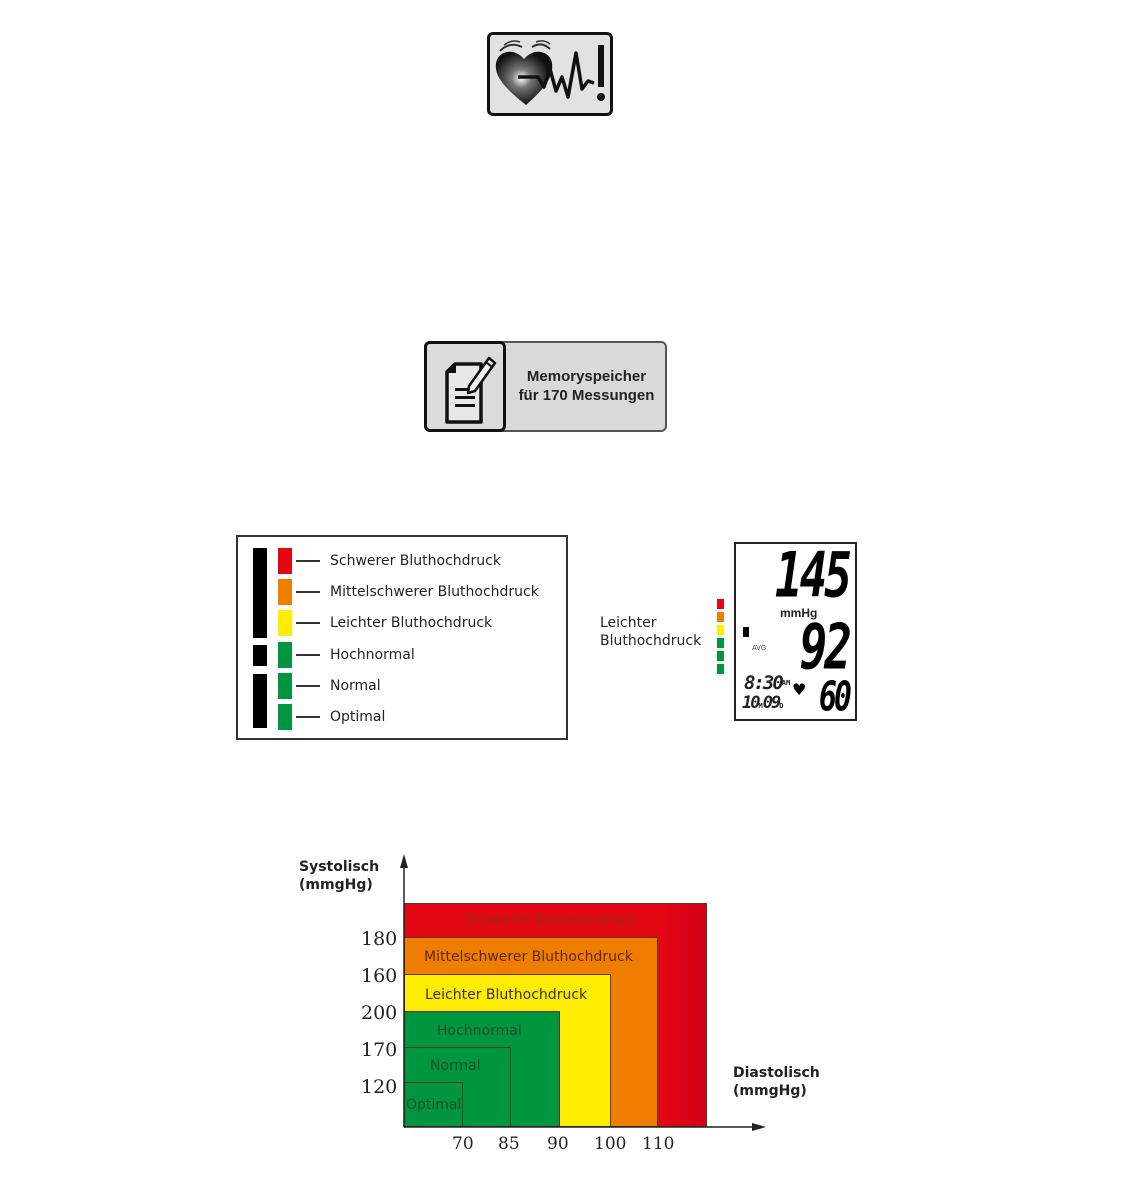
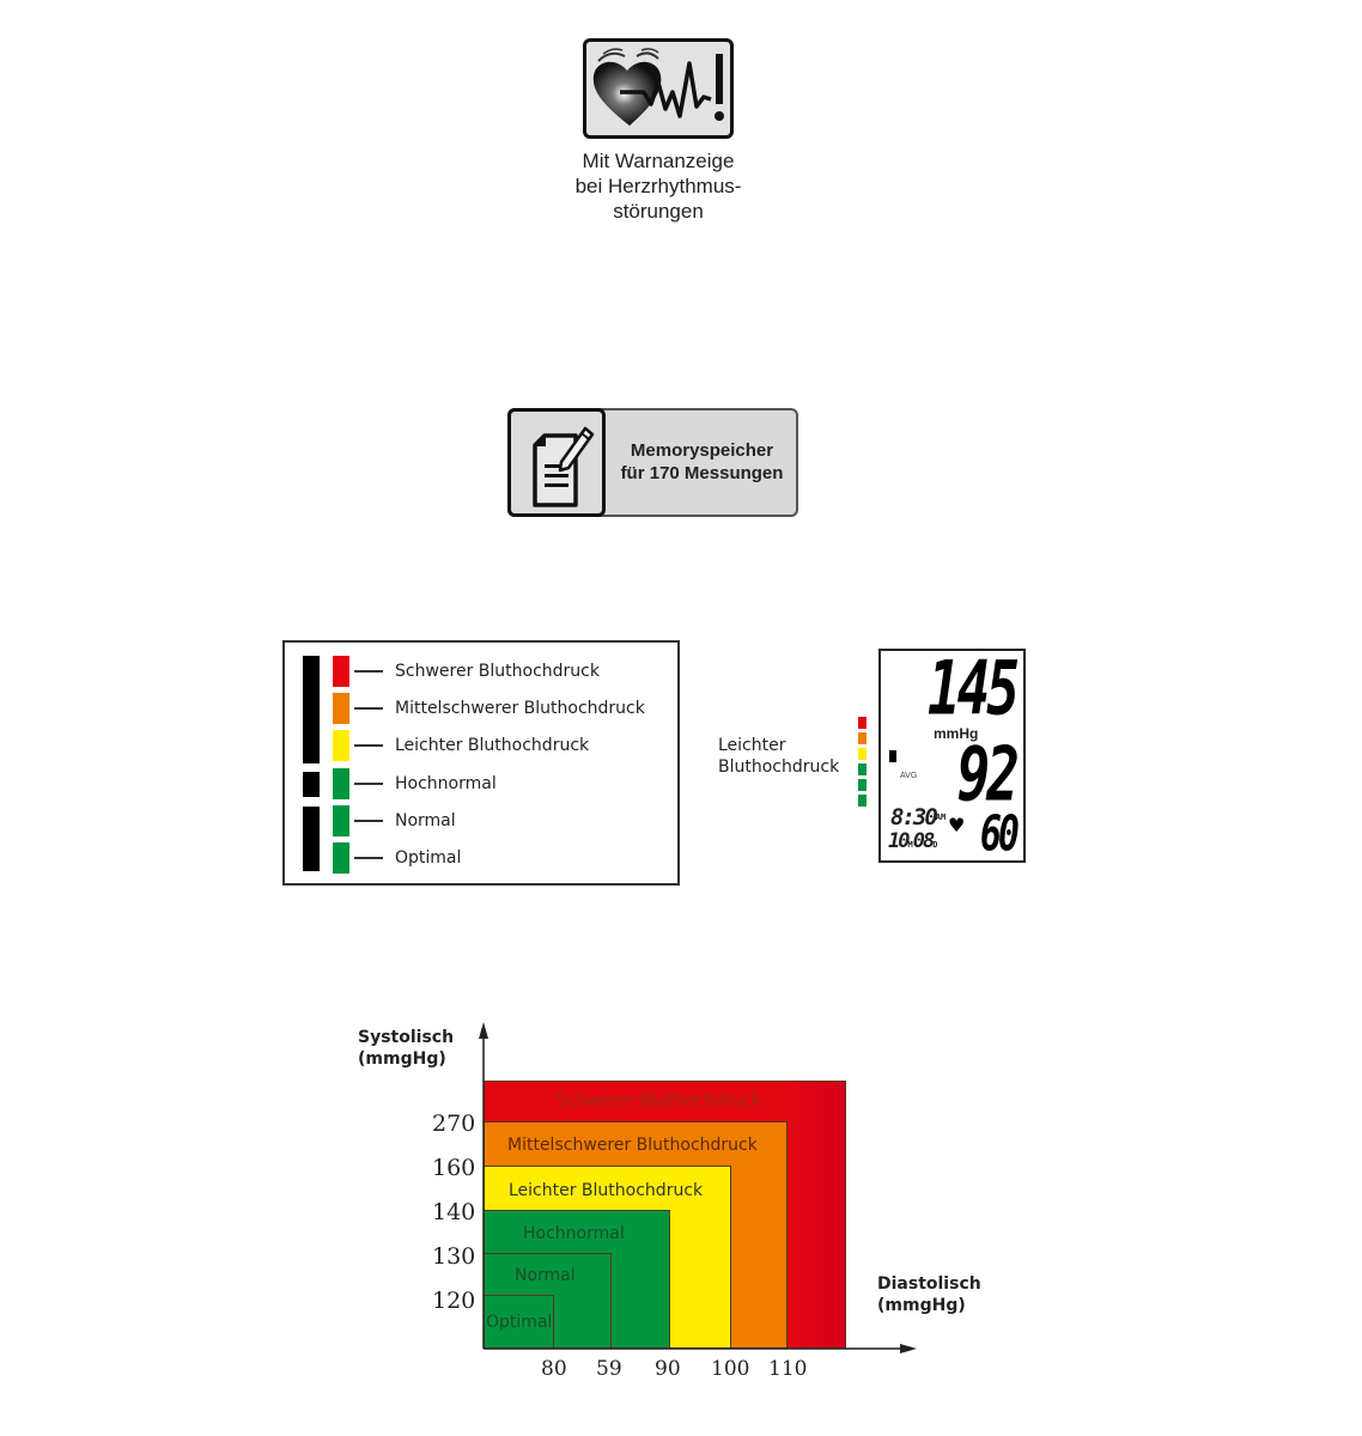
+ Mit Warnanzeige
+ bei Herzrhythmus-
+ störungen
  Memoryspeicher
  für 170 Messungen
  Schwerer Bluthochdruck
  Mittelschwerer Bluthochdruck
  Leichter Bluthochdruck
  Hochnormal
  Normal
  Optimal
  Leichter
  Bluthochdruck
  145
  mmHg
  92
  8:30AM
- 10M09D
+ 10M08D
  ♥
  60
  Systolisch
  (mmgHg)
  Diastolisch
  (mmgHg)
  Schwerer Bluthochdruck
  Mittelschwerer Bluthochdruck
  Leichter Bluthochdruck
  Hochnormal
  Normal
  Optimal
- 180
+ 270
  160
- 200
+ 140
- 170
+ 130
  120
- 70
+ 80
- 85
+ 59
  90
  100
  110
